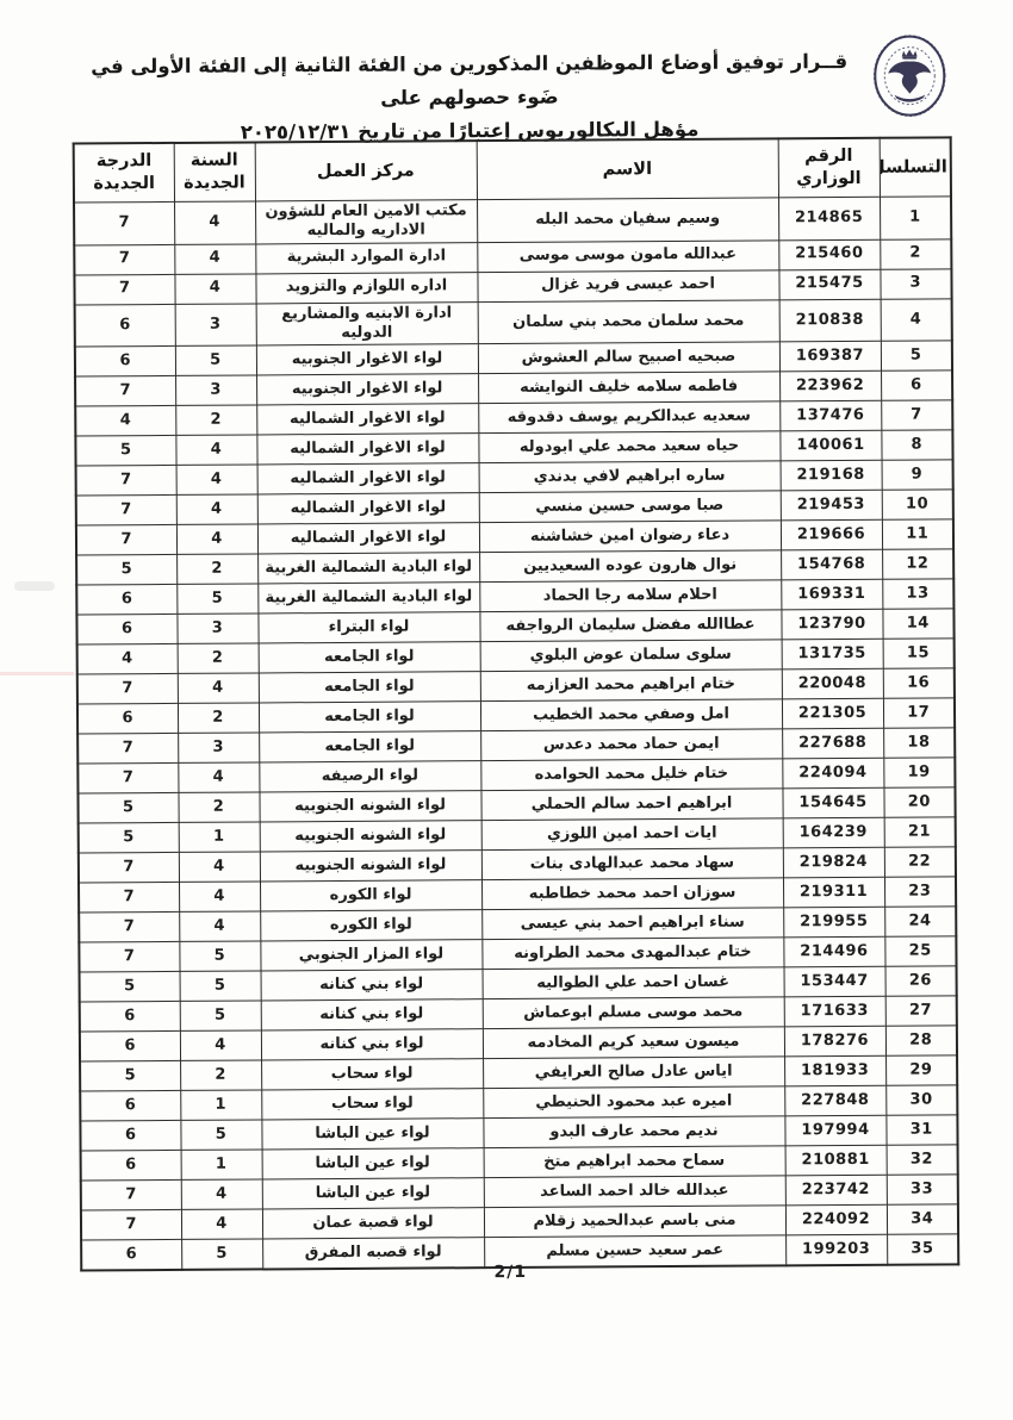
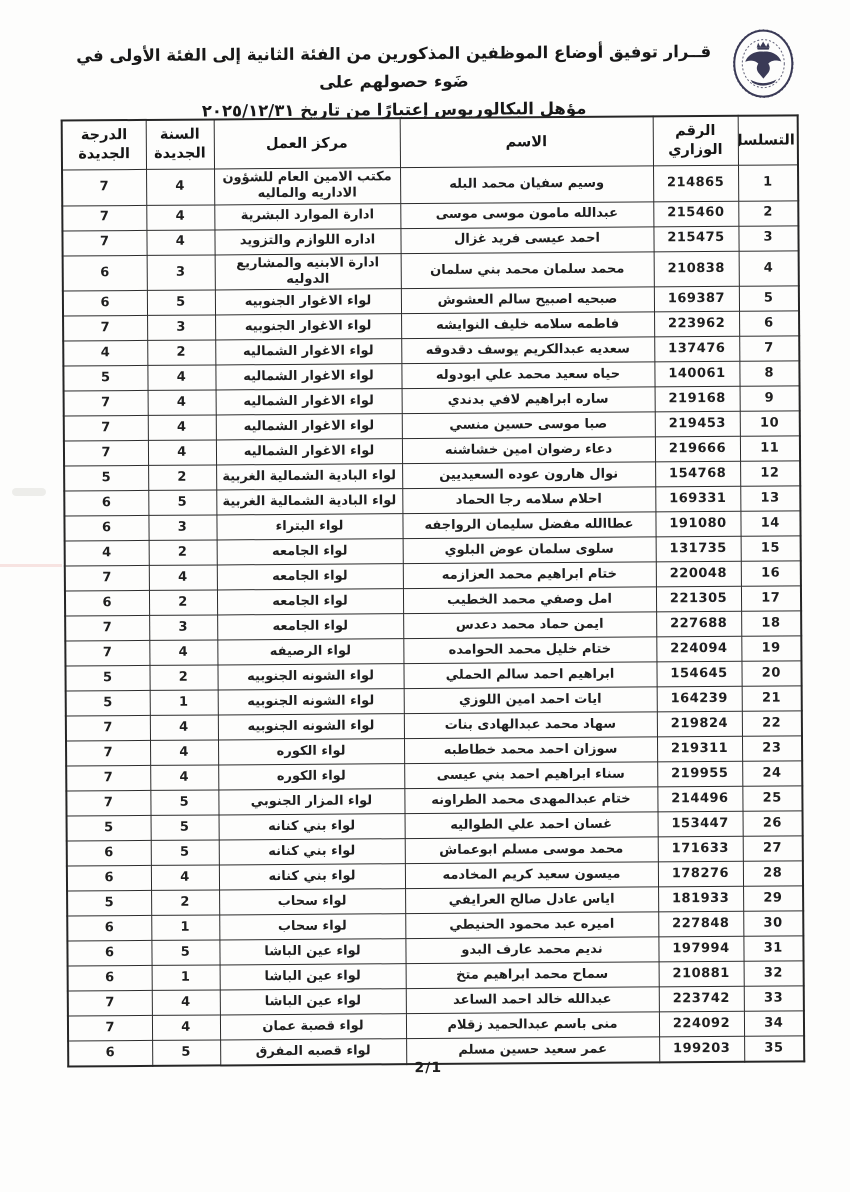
  قــرار توفيق أوضاع الموظفين المذكورين من الفئة الثانية إلى الفئة الأولى في ضَوء حصولهم على
  مؤهل البكالوريوس إعتبارًا من تاريخ ٢٠٢٥/١٢/٣١
  التسلس	الرقم الوزاري	الاسم	مركز العمل	السنة الجديدة	الدرجة الجديدة
  1	214865	وسيم سفيان محمد البله	مكتب الامين العام للشؤون الاداريه والماليه	4	7
  2	215460	عبدالله مامون موسى موسى	ادارة الموارد البشرية	4	7
  3	215475	احمد عيسى فريد غزال	اداره اللوازم والتزويد	4	7
  4	210838	محمد سلمان محمد بني سلمان	ادارة الابنيه والمشاريع الدوليه	3	6
  5	169387	صبحيه اصبيح سالم العشوش	لواء الاغوار الجنوبيه	5	6
  6	223962	فاطمه سلامه خليف النوايشه	لواء الاغوار الجنوبيه	3	7
  7	137476	سعديه عبدالكريم يوسف دقدوقه	لواء الاغوار الشماليه	2	4
  8	140061	حياه سعيد محمد علي ابودوله	لواء الاغوار الشماليه	4	5
  9	219168	ساره ابراهيم لافي بدندي	لواء الاغوار الشماليه	4	7
  10	219453	صبا موسى حسين منسي	لواء الاغوار الشماليه	4	7
  11	219666	دعاء رضوان امين خشاشنه	لواء الاغوار الشماليه	4	7
  12	154768	نوال هارون عوده السعيديين	لواء البادية الشمالية الغربية	2	5
  13	169331	احلام سلامه رجا الحماد	لواء البادية الشمالية الغربية	5	6
- 14	123790	عطاالله مفضل سليمان الرواجفه	لواء البتراء	3	6
+ 14	191080	عطاالله مفضل سليمان الرواجفه	لواء البتراء	3	6
  15	131735	سلوى سلمان عوض البلوي	لواء الجامعه	2	4
  16	220048	ختام ابراهيم محمد العزازمه	لواء الجامعه	4	7
  17	221305	امل وصفي محمد الخطيب	لواء الجامعه	2	6
  18	227688	ايمن حماد محمد دعدس	لواء الجامعه	3	7
  19	224094	ختام خليل محمد الحوامده	لواء الرصيفه	4	7
  20	154645	ابراهيم احمد سالم الحملي	لواء الشونه الجنوبيه	2	5
  21	164239	ايات احمد امين اللوزي	لواء الشونه الجنوبيه	1	5
  22	219824	سهاد محمد عبدالهادى بنات	لواء الشونه الجنوبيه	4	7
  23	219311	سوزان احمد محمد خطاطبه	لواء الكوره	4	7
  24	219955	سناء ابراهيم احمد بني عيسى	لواء الكوره	4	7
  25	214496	ختام عبدالمهدى محمد الطراونه	لواء المزار الجنوبي	5	7
  26	153447	غسان احمد علي الطواليه	لواء بني كنانه	5	5
  27	171633	محمد موسى مسلم ابوعماش	لواء بني كنانه	5	6
  28	178276	ميسون سعيد كريم المخادمه	لواء بني كنانه	4	6
  29	181933	اياس عادل صالح العرايفي	لواء سحاب	2	5
  30	227848	اميره عبد محمود الحنيطي	لواء سحاب	1	6
  31	197994	نديم محمد عارف البدو	لواء عين الباشا	5	6
  32	210881	سماح محمد ابراهيم متخ	لواء عين الباشا	1	6
  33	223742	عبدالله خالد احمد الساعد	لواء عين الباشا	4	7
  34	224092	منى باسم عبدالحميد زقلام	لواء قصبة عمان	4	7
  35	199203	عمر سعيد حسين مسلم	لواء قصبه المفرق	5	6
  2/1
